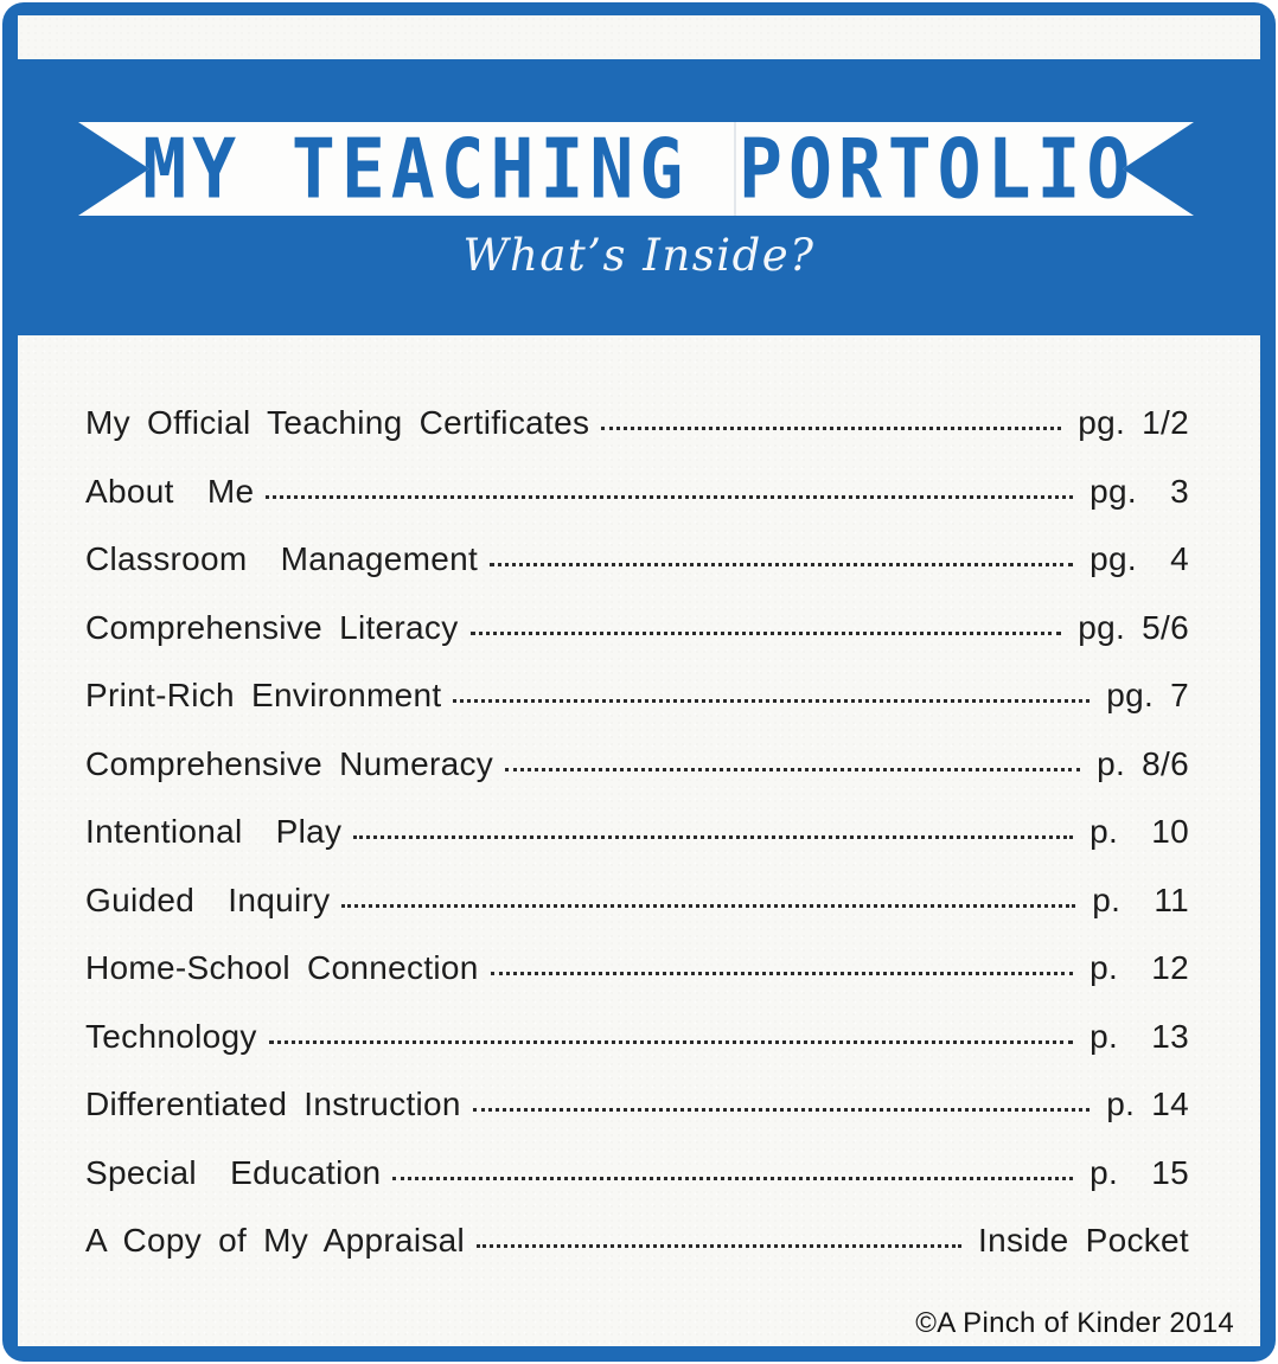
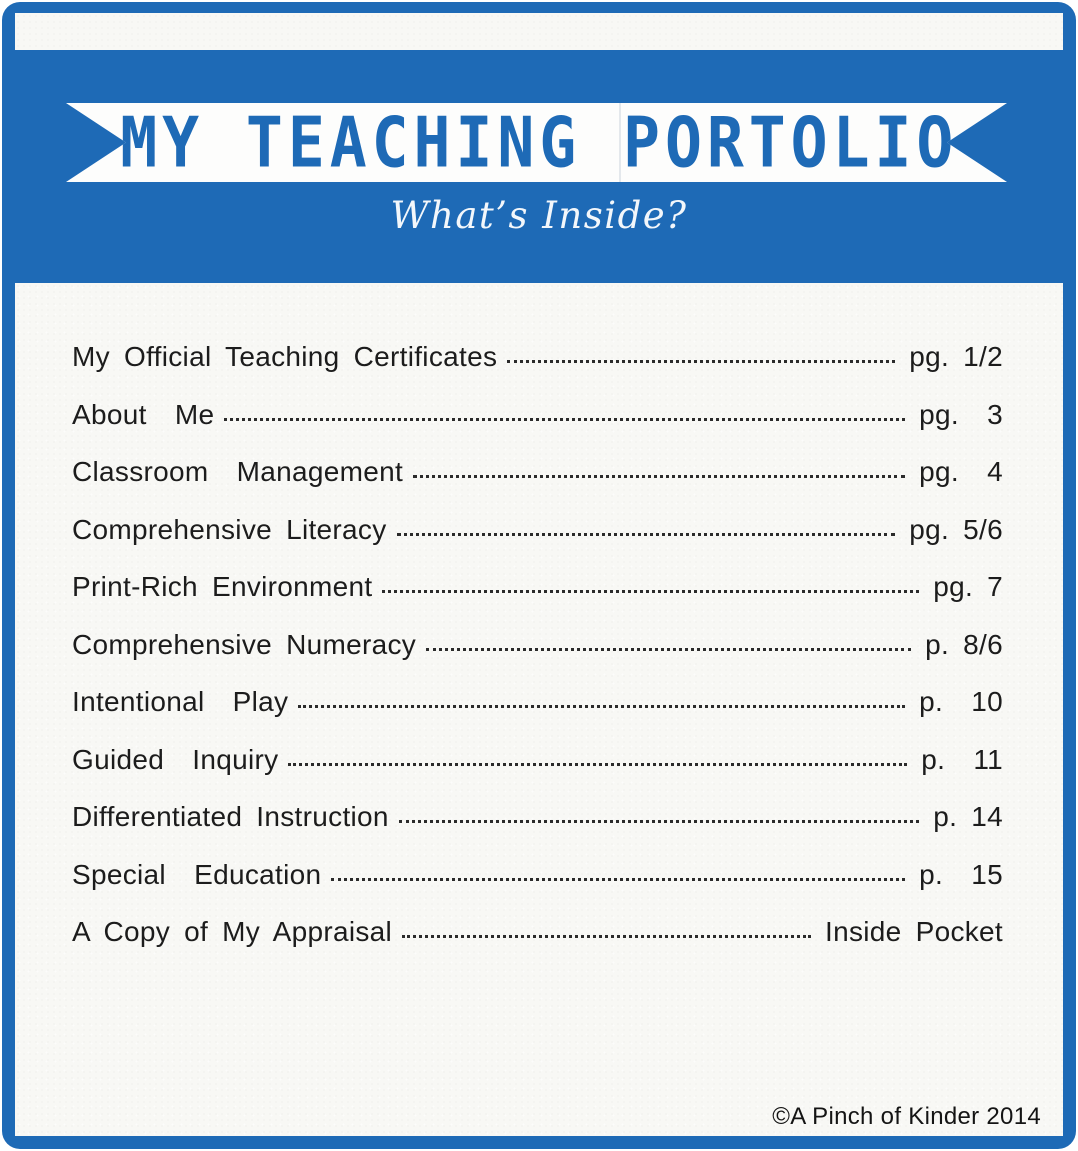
  MY TEACHING PORTOLIO
  What’s Inside?
  My Official Teaching Certificates
  pg. 1/2
  About Me
  pg. 3
  Classroom Management
  pg. 4
  Comprehensive Literacy
  pg. 5/6
  Print-Rich Environment
  pg. 7
  Comprehensive Numeracy
  p. 8/6
  Intentional Play
  p. 10
  Guided Inquiry
  p. 11
- Home-School Connection
- p. 12
- Technology
- p. 13
  Differentiated Instruction
  p. 14
  Special Education
  p. 15
  A Copy of My Appraisal
  Inside Pocket
  ©A Pinch of Kinder 2014
